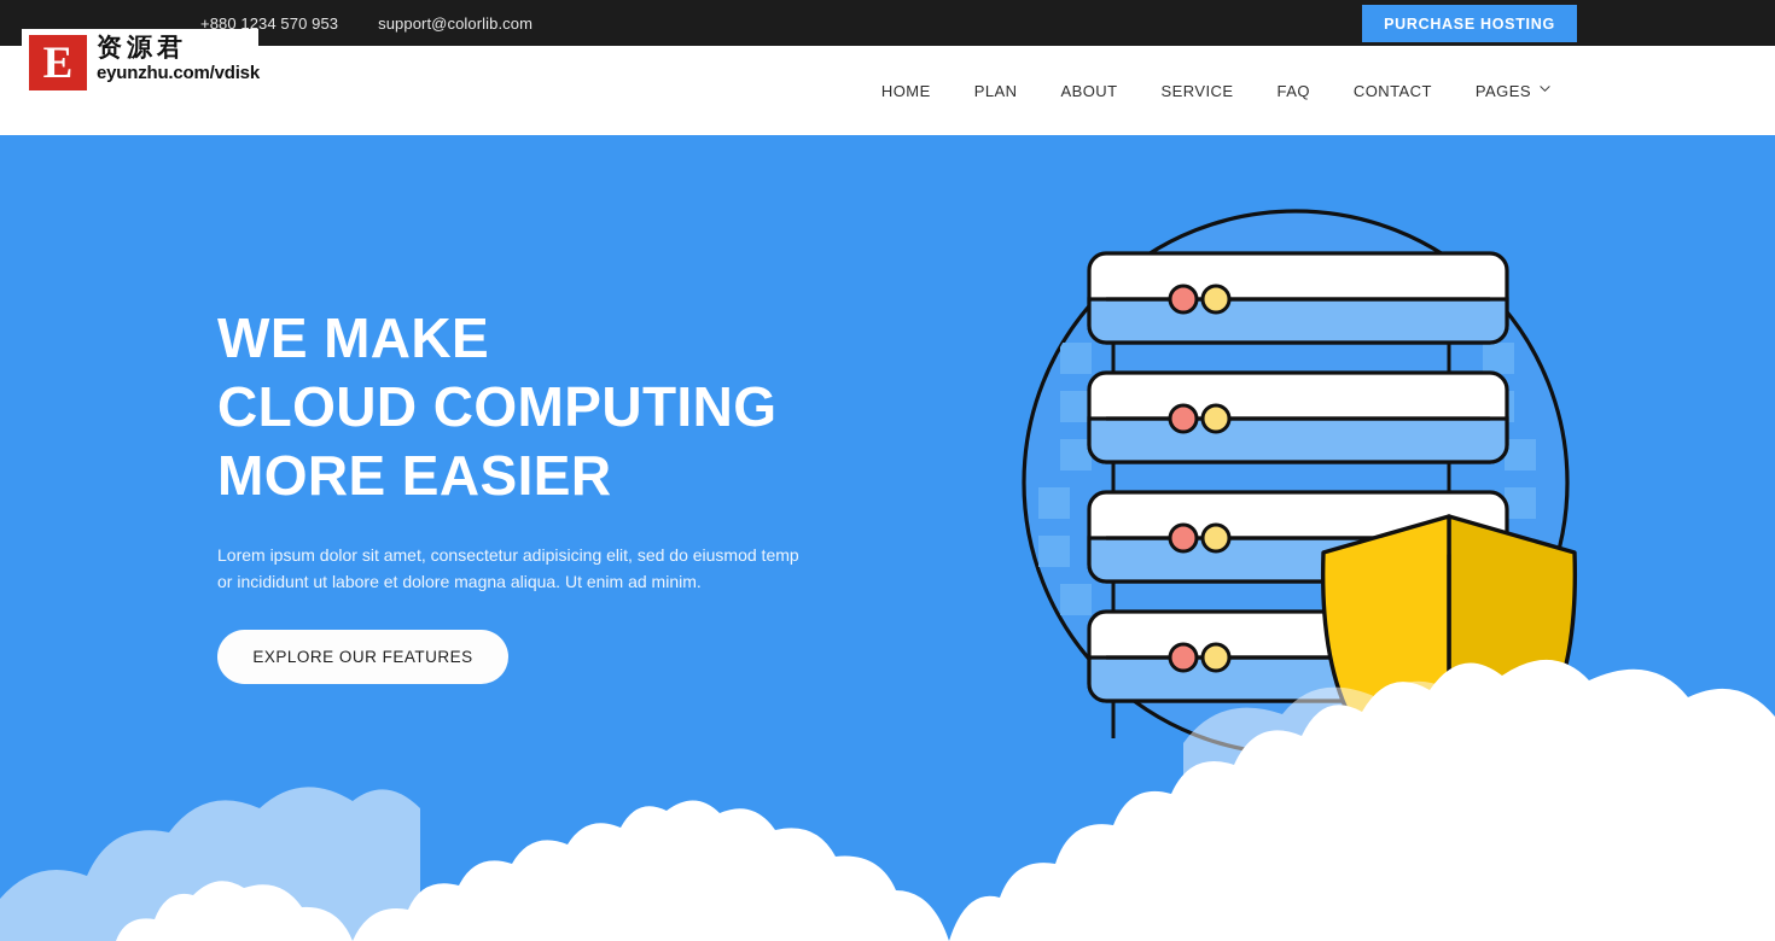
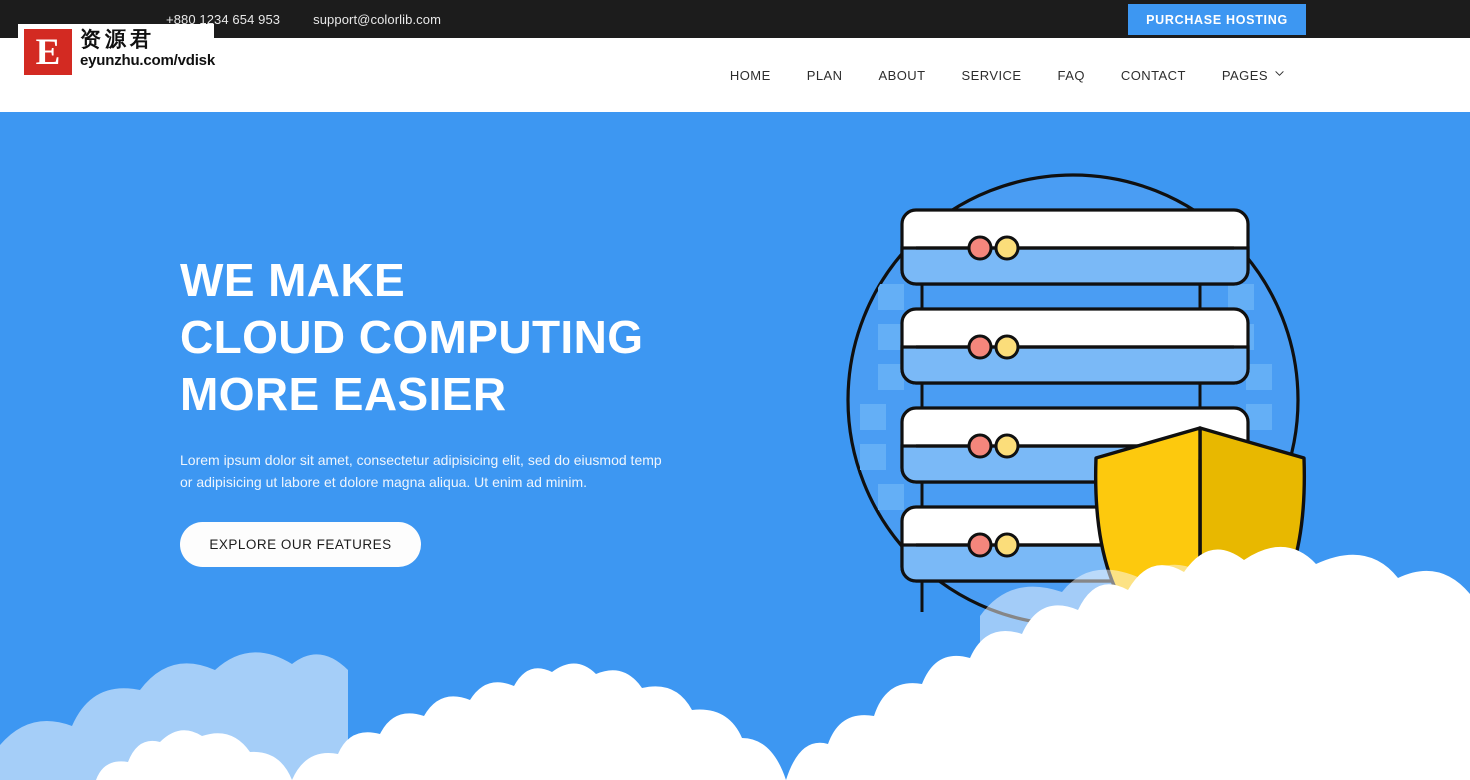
- +880 1234 570 953
+ +880 1234 654 953
  support@colorlib.com
  PURCHASE HOSTING
  HOME
  PLAN
  ABOUT
  SERVICE
  FAQ
  CONTACT
  PAGES
  WE MAKE
  CLOUD COMPUTING
  MORE EASIER
  Lorem ipsum dolor sit amet, consectetur adipisicing elit, sed do eiusmod temp
- or incididunt ut labore et dolore magna aliqua. Ut enim ad minim.
+ or adipisicing ut labore et dolore magna aliqua. Ut enim ad minim.
  EXPLORE OUR FEATURES
  E
  资源君
  eyunzhu.com/vdisk
